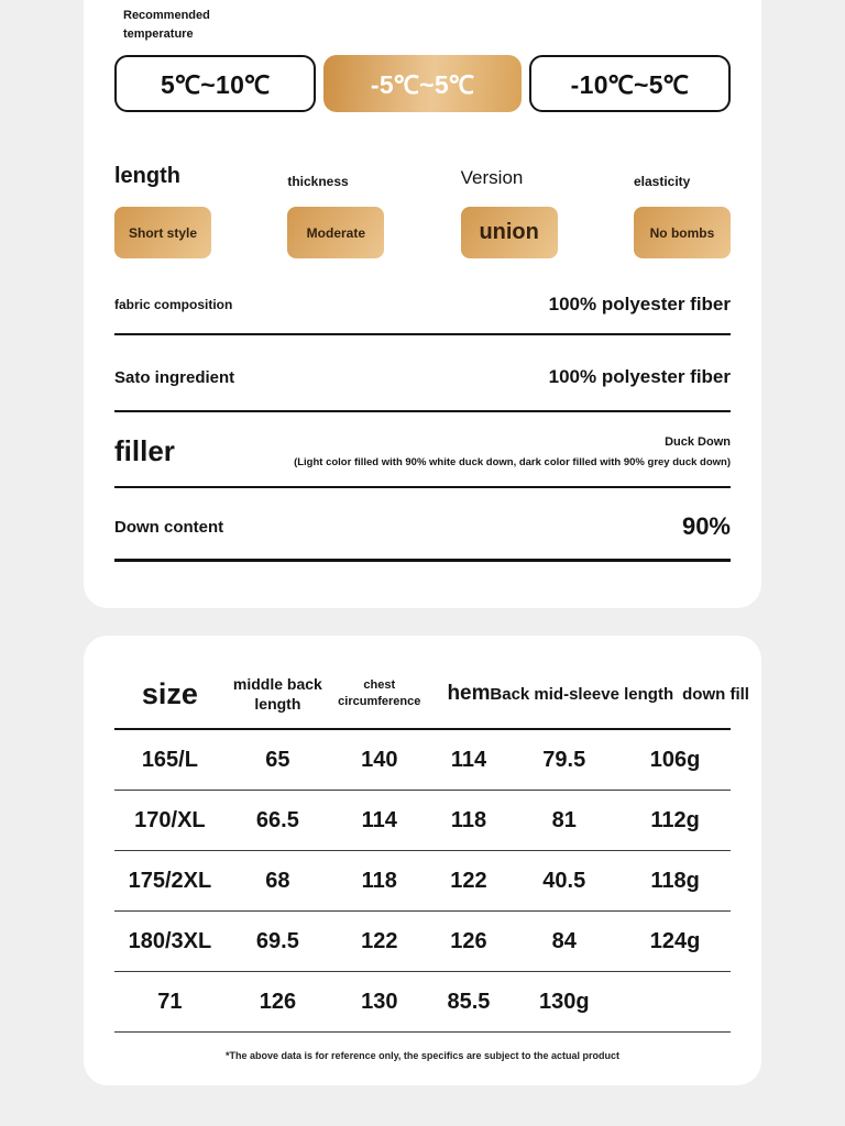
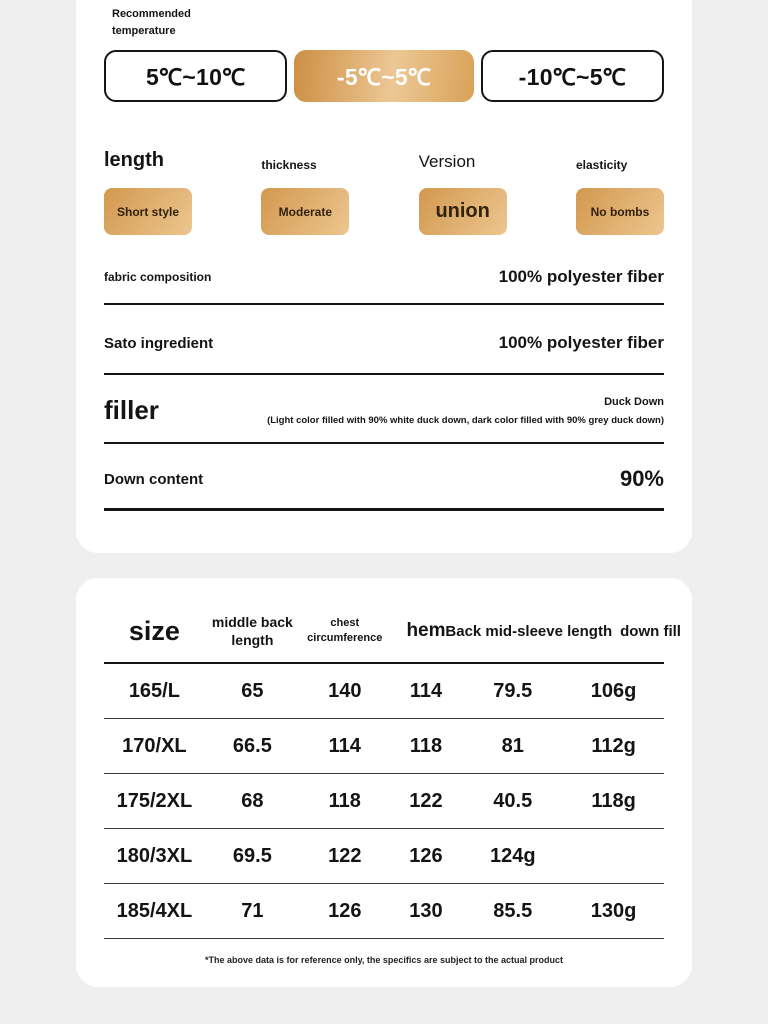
  Recommended temperature
  5℃~10℃
  -5℃~5℃
  -10℃~5℃
  length
  Short style
  thickness
  Moderate
  Version
  union
  elasticity
  No bombs
  fabric composition
  100% polyester fiber
  Sato ingredient
  100% polyester fiber
  filler
  Duck Down
  (Light color filled with 90% white duck down, dark color filled with 90% grey duck down)
  Down content
  90%
  size
  middle back length
  chest circumference
  hem
  Back mid-sleeve length
  down fill
  165/L
  65
  140
  114
  79.5
  106g
  170/XL
  66.5
  114
  118
  81
  112g
  175/2XL
  68
  118
  122
  40.5
  118g
  180/3XL
  69.5
  122
  126
- 84
  124g
+ 185/4XL
  71
  126
  130
  85.5
  130g
  *The above data is for reference only, the specifics are subject to the actual product
